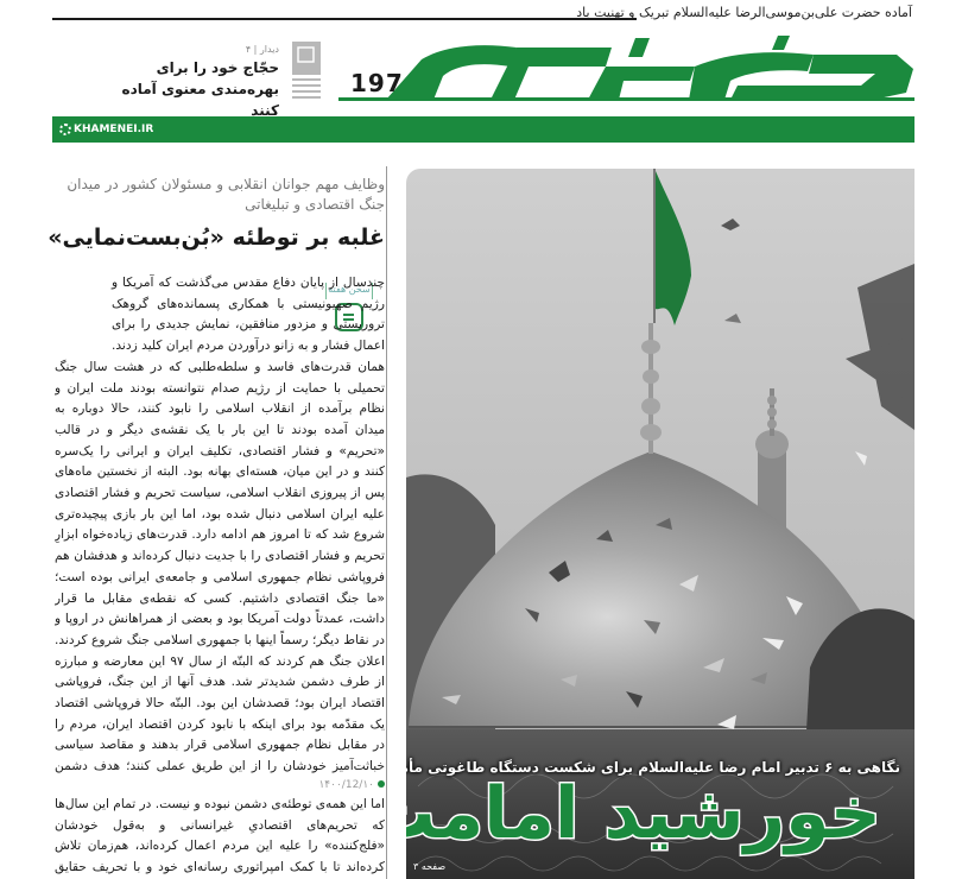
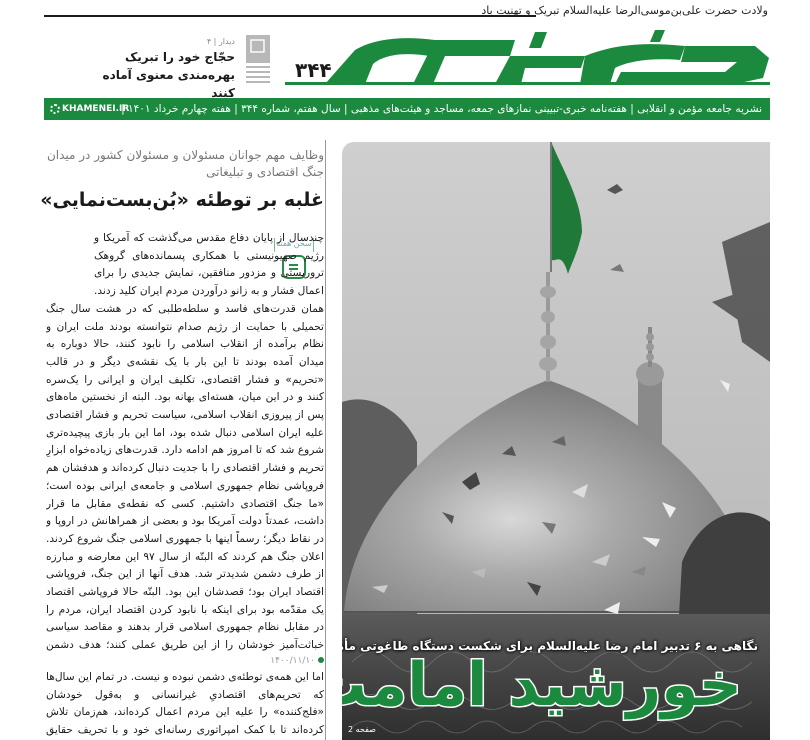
- آماده حضرت علی‌بن‌موسی‌الرضا علیه‌السلام تبریک و تهنیت باد
+ ولادت حضرت علی‌بن‌موسی‌الرضا علیه‌السلام تبریک و تهنیت باد
- 197
+ ۳۴۴
  دیدار | ۴
- حجّاج خود را برای بهره‌مندی معنوی آماده کنند
+ حجّاج خود را تبریک بهره‌مندی معنوی آماده کنند
+ نشریه جامعه مؤمن و انقلابی | هفته‌نامه خبری-تبیینی نمازهای جمعه، مساجد و هیئت‌های مذهبی | سال هفتم، شماره ۳۴۴ | هفته چهارم خرداد ۱۴۰۱ |
  KHAMENEI.IR
- وظایف مهم جوانان انقلابی و مسئولان کشور در میدان جنگ اقتصادی و تبلیغاتی
+ وظایف مهم جوانان مسئولان و مسئولان کشور در میدان جنگ اقتصادی و تبلیغاتی
  غلبه بر توطئه «بُنبست‌نمایی»
  سخن هفته
  چندسال از پایان دفاع مقدس می‌گذشت که آمریکا و رژیم صهیونیستی با همکاری پسمانده‌های گروهک تروریستی و مزدور منافقین، نمایش جدیدی را برای اعمال فشار و به زانو درآوردن مردم ایران کلید زدند. همان قدرت‌های فاسد و سلطه‌طلبی که در هشت سال جنگ تحمیلی با حمایت از رژیم صدام نتوانسته بودند ملت ایران و نظام برآمده از انقلاب اسلامی را نابود کنند، حالا دوباره به میدان آمده بودند تا این بار با یک نقشه‌ی دیگر و در قالب «تحریم» و فشار اقتصادی، تکلیف ایران و ایرانی را یک‌سره کنند و در این میان، هسته‌ای بهانه بود. البته از نخستین ماه‌های پس از پیروزی انقلاب اسلامی، سیاست تحریم و فشار اقتصادی علیه ایران اسلامی دنبال شده بود، اما این بار بازی پیچیده‌تری شروع شد که تا امروز هم ادامه دارد. قدرت‌های زیاده‌خواه ابزارِ تحریم و فشار اقتصادی را با جدیت دنبال کرده‌اند و هدفشان هم فروپاشی نظام جمهوری اسلامی و جامعه‌ی ایرانی بوده است؛ «ما جنگ اقتصادی داشتیم. کسی که نقطه‌ی مقابل ما قرار داشت، عمدتاً دولت آمریکا بود و بعضی از همراهانش در اروپا و در نقاط دیگر؛ رسماً اینها با جمهوری اسلامی جنگ شروع کردند. اعلان جنگ هم کردند که البتّه از سال ۹۷ این معارضه و مبارزه از طرف دشمن شدیدتر شد. هدف آنها از این جنگ، فروپاشی اقتصاد ایران بود؛ قصدشان این بود. البتّه حالا فروپاشی اقتصاد یک مقدّمه بود برای اینکه با نابود کردن اقتصاد ایران، مردم را در مقابل نظام جمهوری اسلامی قرار بدهند و مقاصد سیاسی خباثت‌آمیز خودشان را از این طریق عملی کنند؛ هدف دشمن
- ۱۴۰۰/12/۱۰
+ ۱۴۰۰/۱۱/۱۰
  اما این همه‌ی توطئه‌ی دشمن نبوده و نیست. در تمام این سال‌ها که تحریم‌های اقتصادیِ غیرانسانی و به‌قول خودشان «فلج‌کننده» را علیه این مردم اعمال کرده‌اند، هم‌زمان تلاش کردهاند تا با کمک امپراتوری رسانه‌ای خود و با تحریف حقایق
  نگاهی به ۶ تدبیر امام رضا علیه‌السلام برای شکست دستگاه طاغوتی مأ
  خورشید امام
- صفحه ۳
+ صفحه 2
